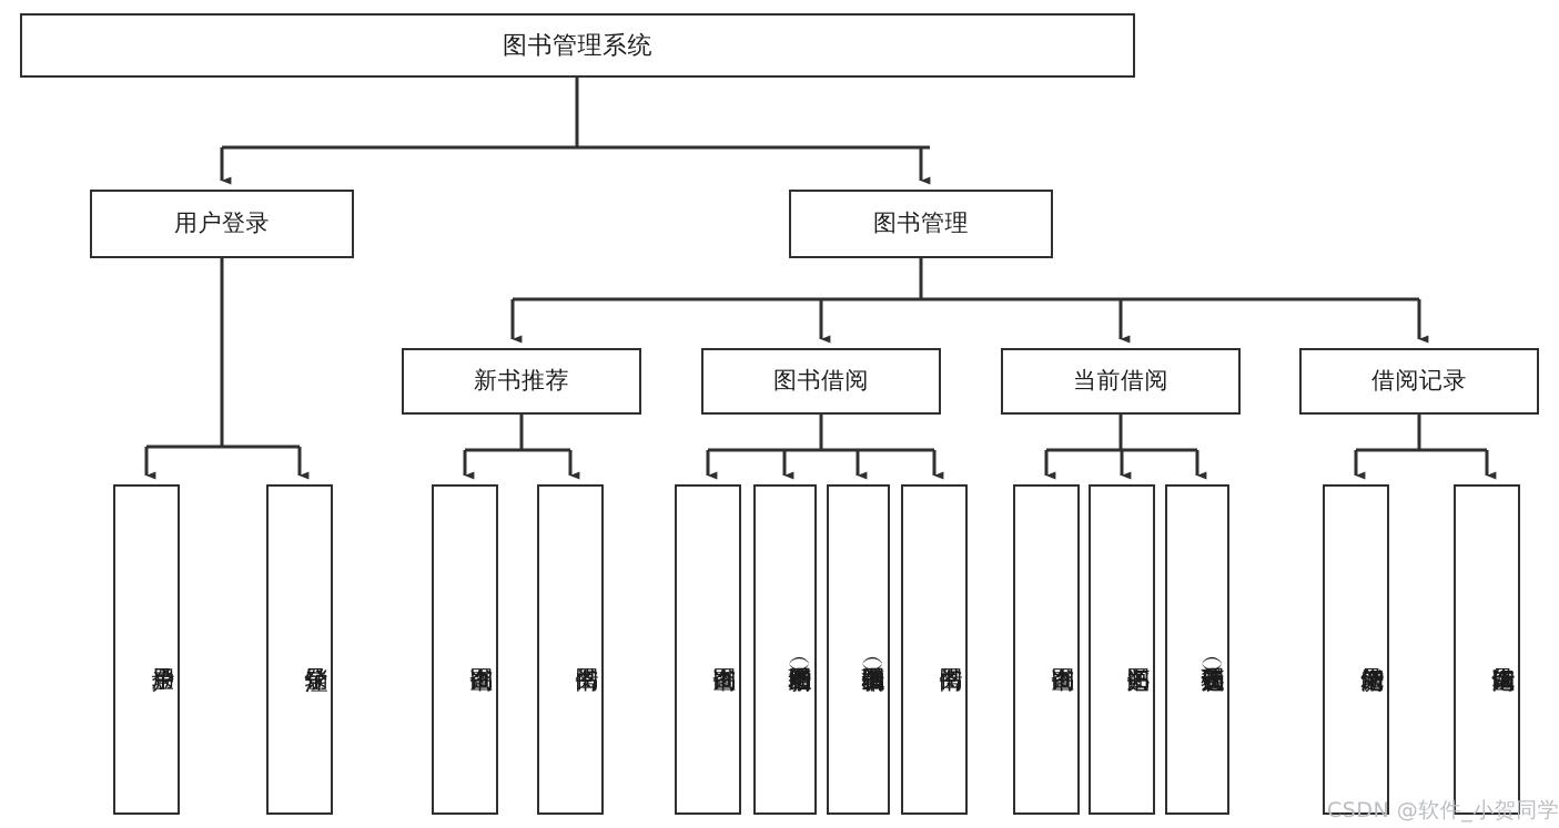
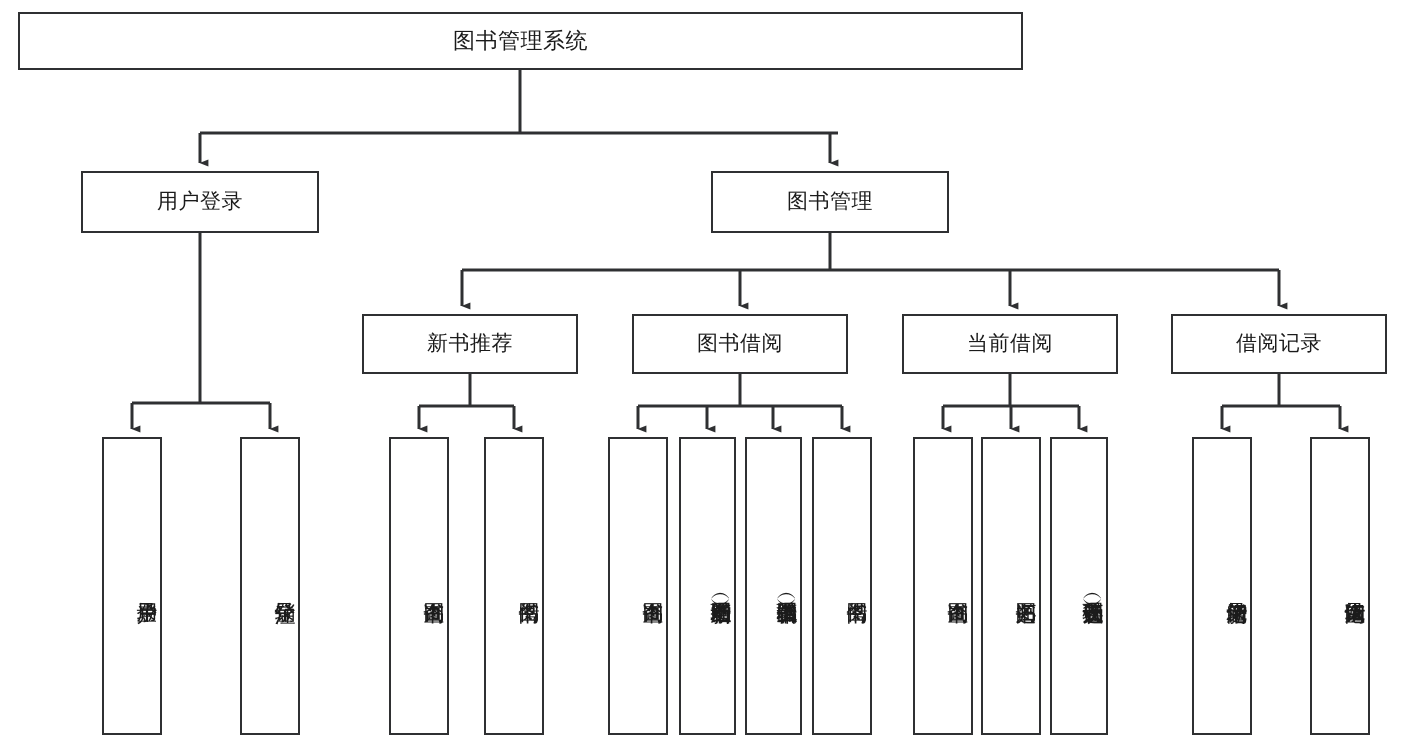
  图书管理系统
  用户登录
  图书管理
  新书推荐
  图书借阅
  当前借阅
  借阅记录
- CSDN @软件_小贺同学
